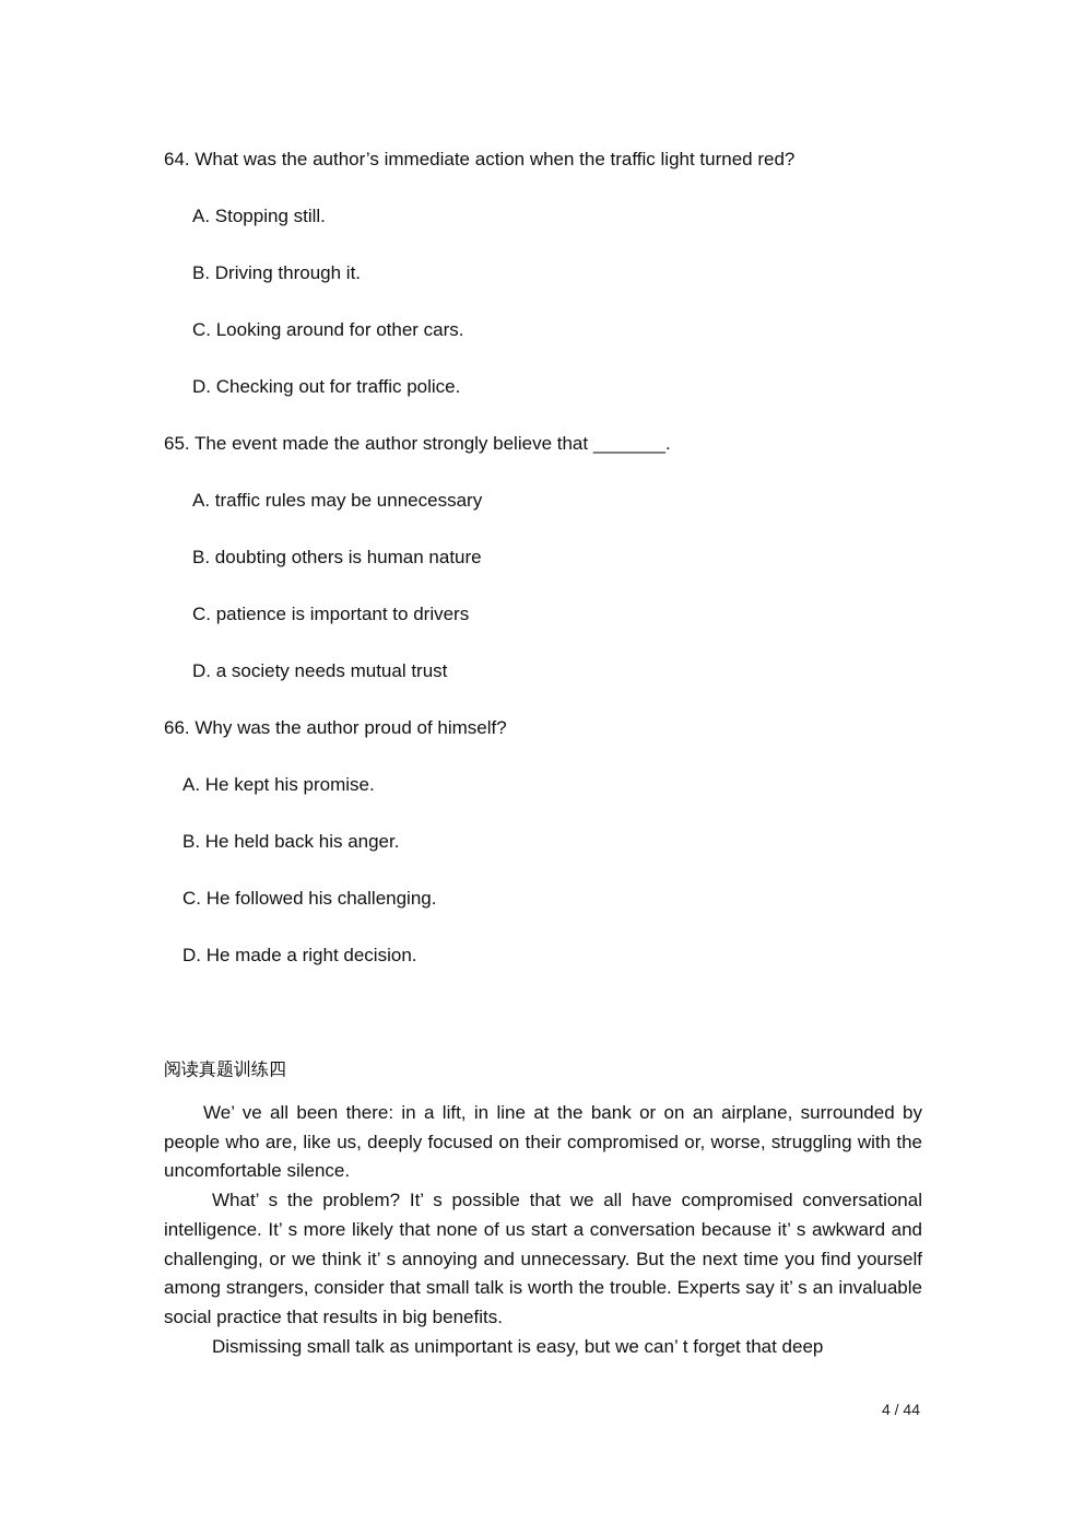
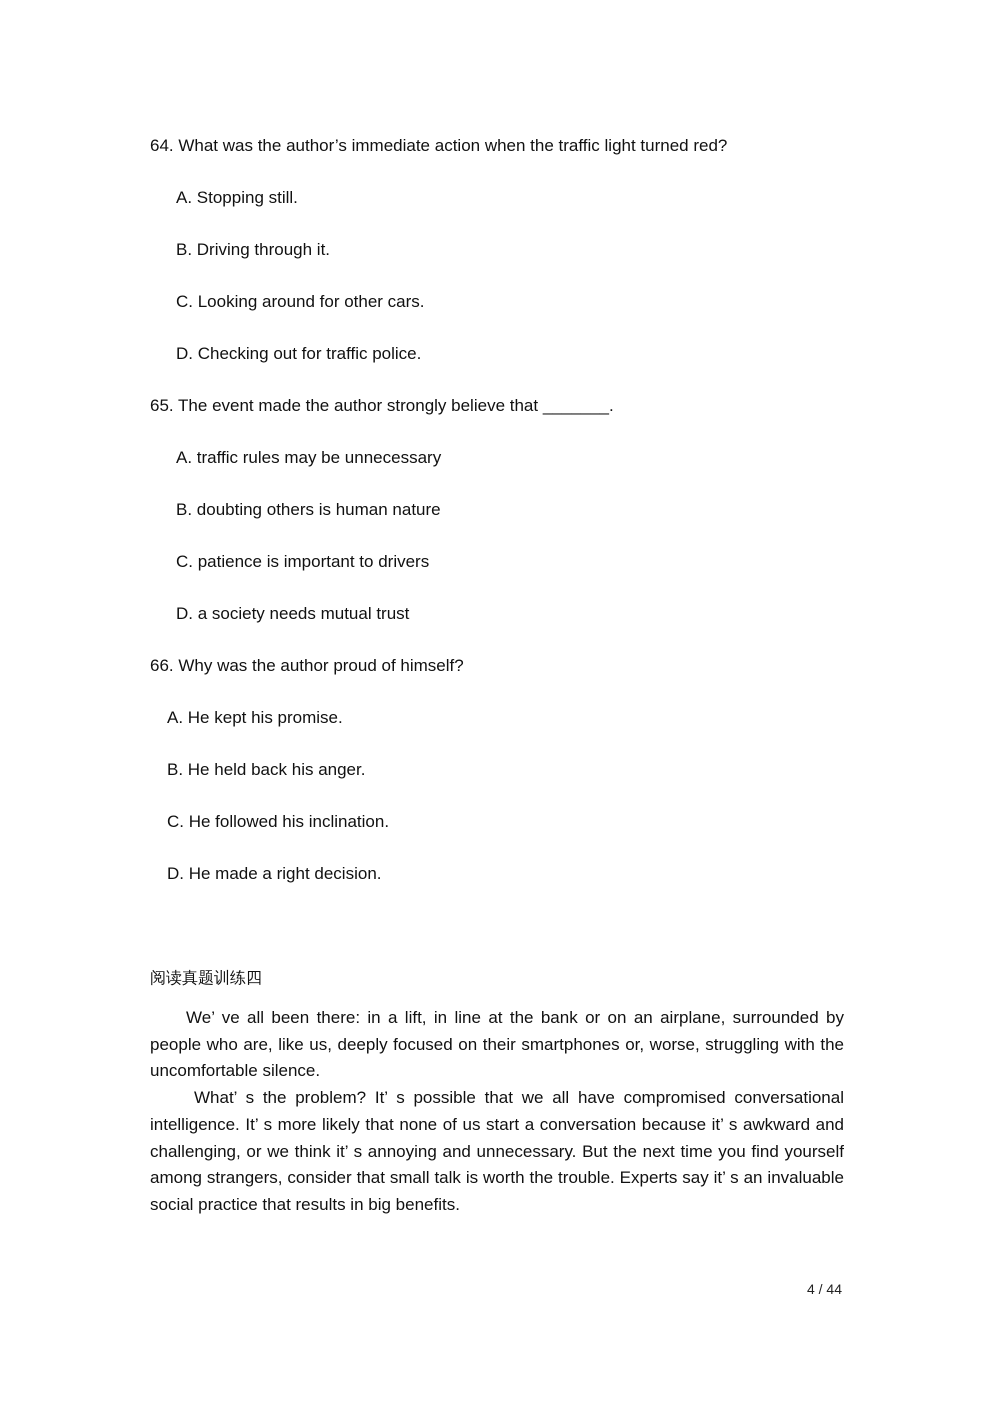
  64. What was the author’s immediate action when the traffic light turned red?
  A. Stopping still.
  B. Driving through it.
  C. Looking around for other cars.
  D. Checking out for traffic police.
  65. The event made the author strongly believe that _______.
  A. traffic rules may be unnecessary
  B. doubting others is human nature
  C. patience is important to drivers
  D. a society needs mutual trust
  66. Why was the author proud of himself?
  A. He kept his promise.
  B. He held back his anger.
- C. He followed his challenging.
+ C. He followed his inclination.
  D. He made a right decision.
  阅读真题训练四
- We’ ve all been there: in a lift, in line at the bank or on an airplane, surrounded by people who are, like us, deeply focused on their compromised or, worse, struggling with the uncomfortable silence.
+ We’ ve all been there: in a lift, in line at the bank or on an airplane, surrounded by people who are, like us, deeply focused on their smartphones or, worse, struggling with the uncomfortable silence.
  What’ s the problem? It’ s possible that we all have compromised conversational intelligence. It’ s more likely that none of us start a conversation because it’ s awkward and challenging, or we think it’ s annoying and unnecessary. But the next time you find yourself among strangers, consider that small talk is worth the trouble. Experts say it’ s an invaluable social practice that results in big benefits.
- Dismissing small talk as unimportant is easy, but we can’ t forget that deep
  4 / 44
